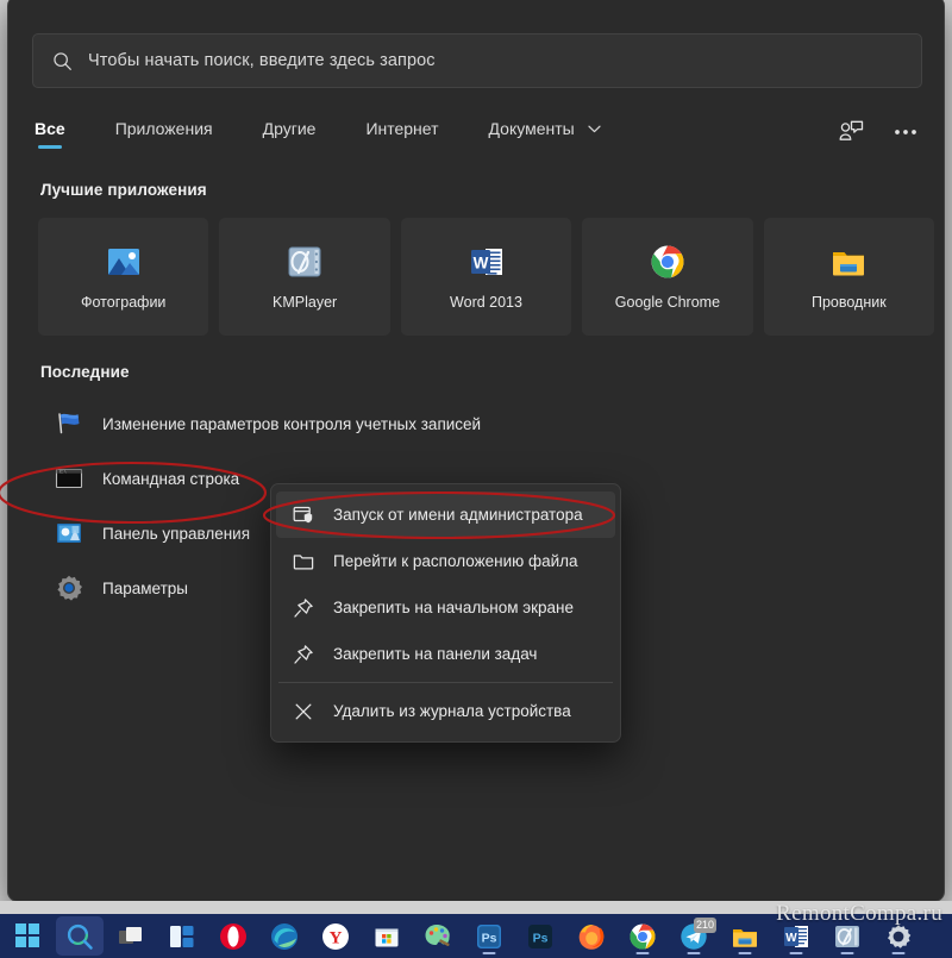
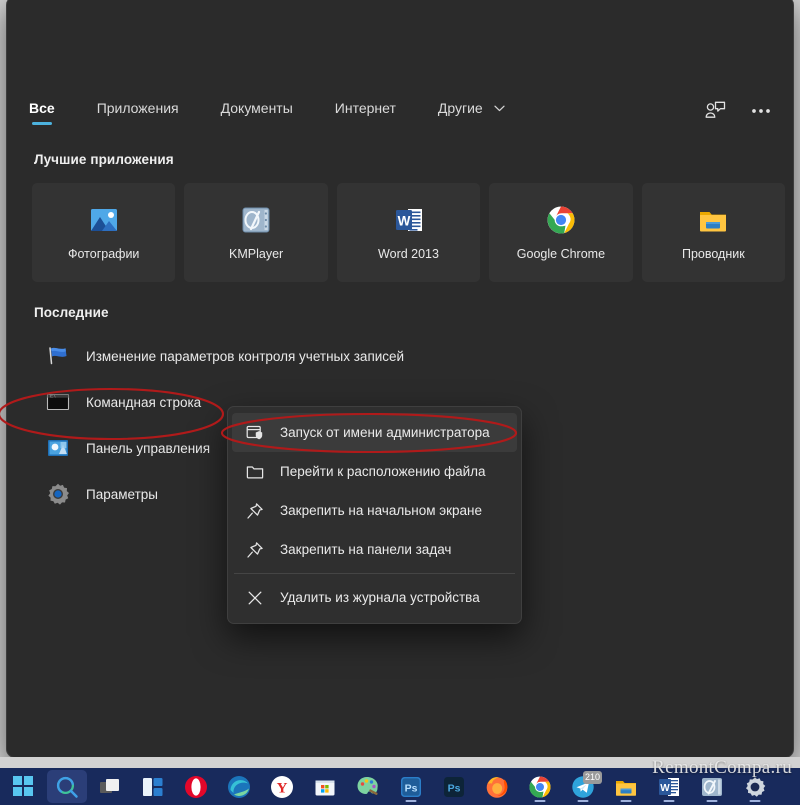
- Чтобы начать поиск, введите здесь запрос
  Все
  Приложения
- Другие
+ Документы
  Интернет
- Документы
+ Другие
  Лучшие приложения
  Фотографии
  KMPlayer
  W
  Word 2013
  Google Chrome
  Проводник
  Последние
  Изменение параметров контроля учетных записей
  Командная строка
  Панель управления
  Параметры
  Запуск от имени администратора
  Перейти к расположению файла
  Закрепить на начальном экране
  Закрепить на панели задач
  Удалить из журнала устройства
  RemontCompa.ru
  Y
  Ps
  Ps
  210
  W
